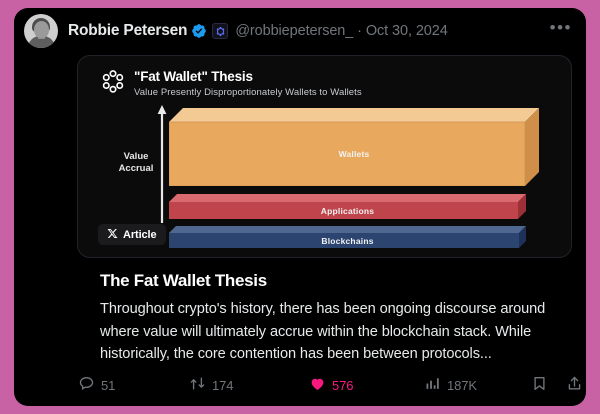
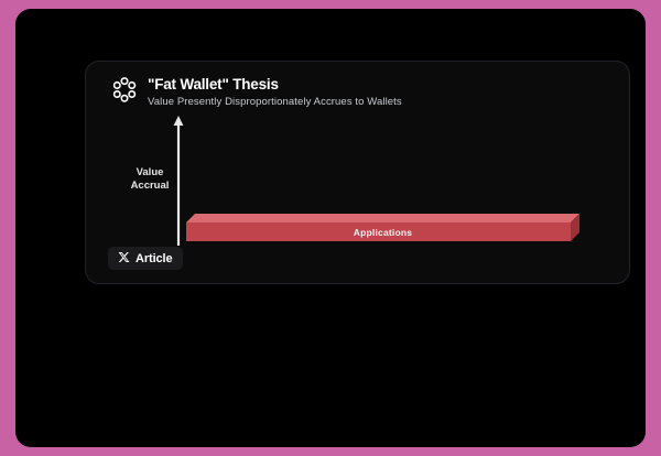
- Robbie Petersen
- @robbiepetersen_ · Oct 30, 2024
- •••
  "Fat Wallet" Thesis
- Value Presently Disproportionately Wallets to Wallets
+ Value Presently Disproportionately Accrues to Wallets
  Value
  Accrual
- Wallets
  Applications
- Blockchains
  Article
- The Fat Wallet Thesis
- Throughout crypto's history, there has been ongoing discourse around where value will ultimately accrue within the blockchain stack. While historically, the core contention has been between protocols...
- 51
- 174
- 576
- 187K
